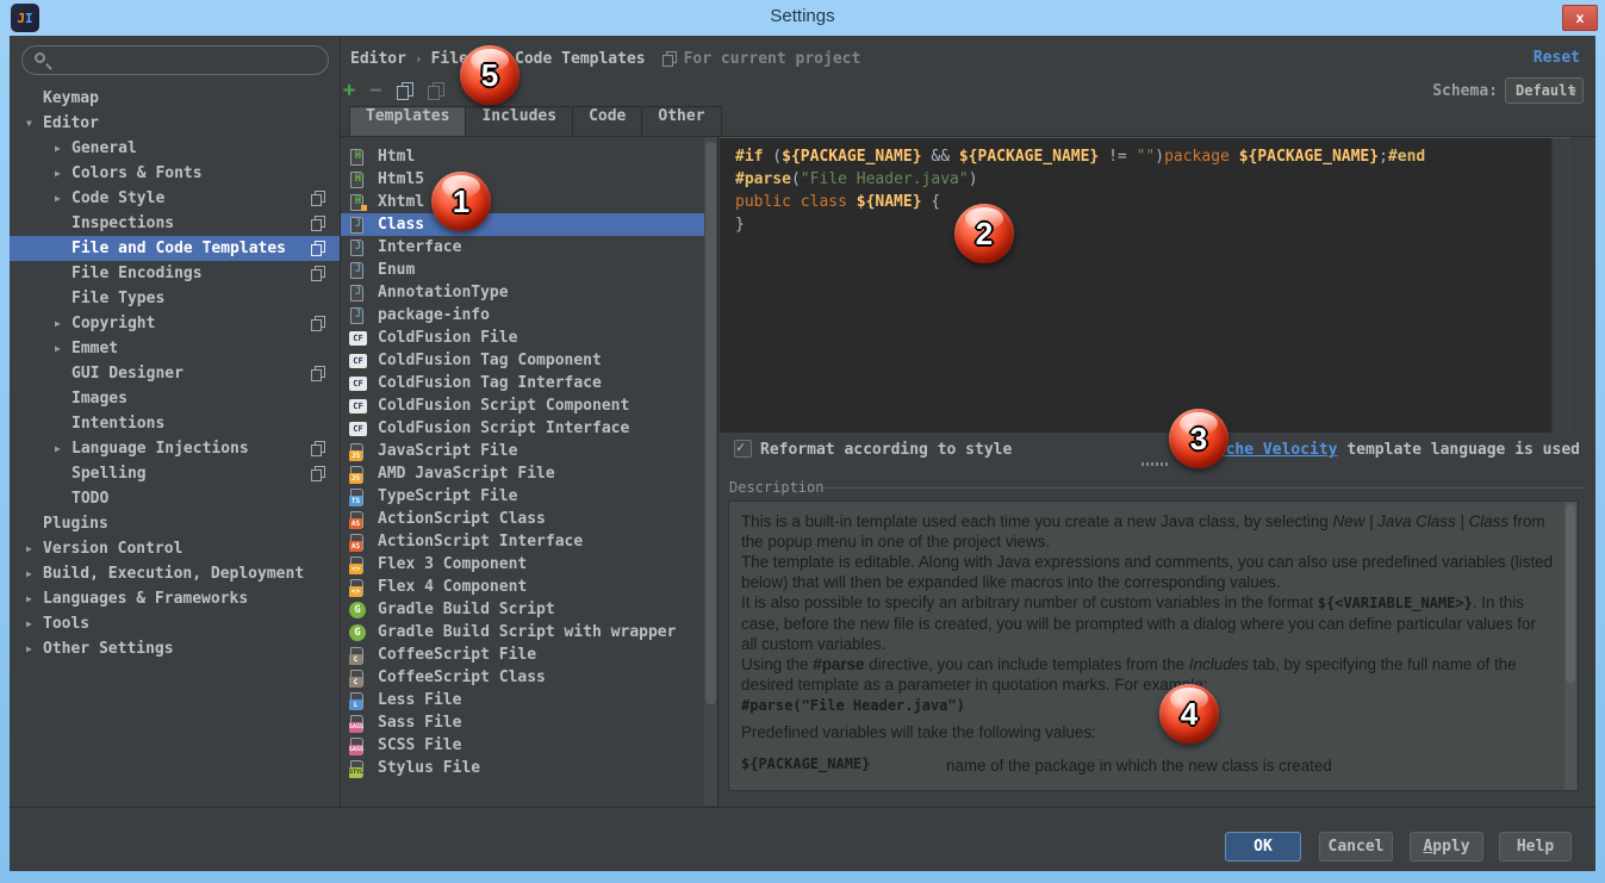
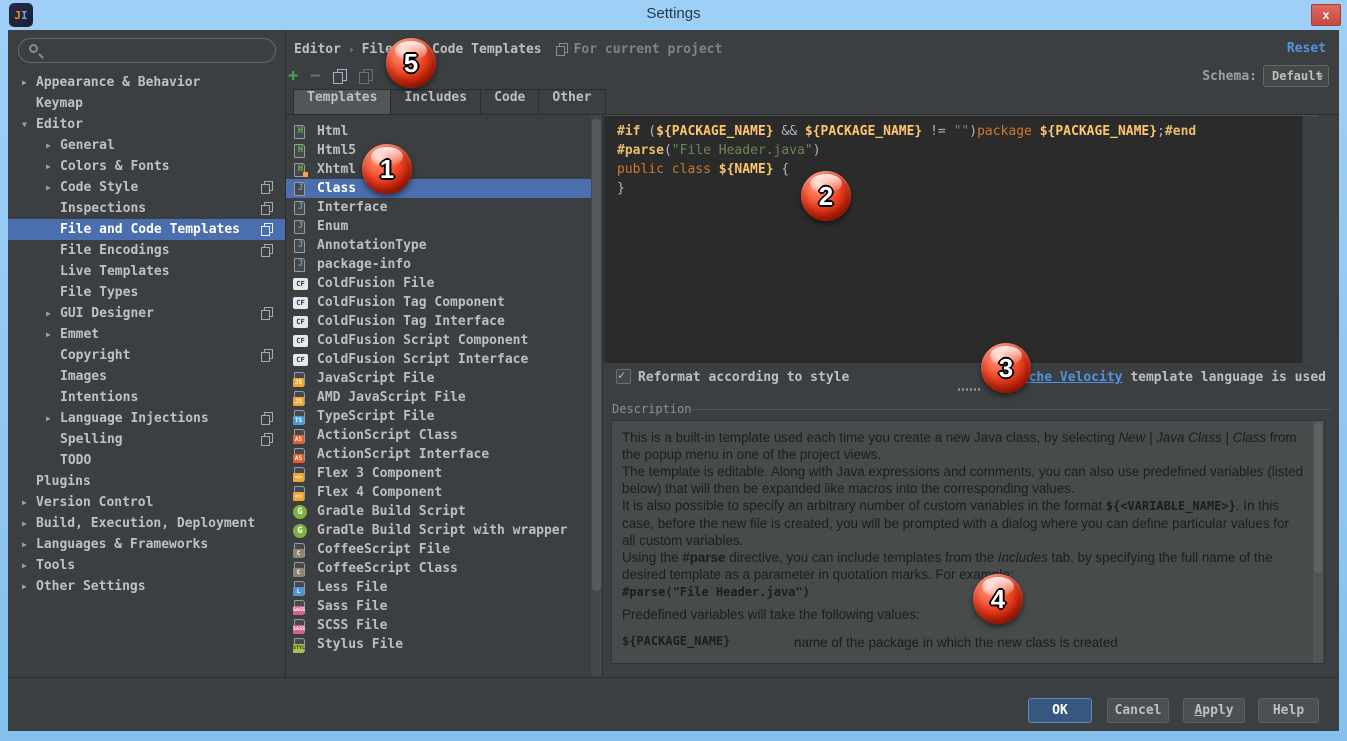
  J
  I
  Settings
  x
+ Appearance & Behavior
  Keymap
  Editor
  General
  Colors & Fonts
  Code Style
  Inspections
  File and Code Templates
  File Encodings
+ Live Templates
  File Types
- Copyright
+ GUI Designer
  Emmet
- GUI Designer
+ Copyright
  Images
  Intentions
  Language Injections
  Spelling
  TODO
  Plugins
  Version Control
  Build, Execution, Deployment
  Languages & Frameworks
  Tools
  Other Settings
  Editor
  ›
  Fil Code Templates
  For current project
  Reset
  +
  −
  Schema:
  Default
  Templates
  Includes
  Code
  Other
  H
  Html
  H
  Html5
  H
  Xhtml
  J
  Class
  J
  Interface
  J
  Enum
  J
  AnnotationType
  J
  package-info
  CF
  ColdFusion File
  CF
  ColdFusion Tag Component
  CF
  ColdFusion Tag Interface
  CF
  ColdFusion Script Component
  CF
  ColdFusion Script Interface
  JavaScript File
  AMD JavaScript File
  TypeScript File
  ActionScript Class
  ActionScript Interface
  Flex 3 Component
  Flex 4 Component
  G
  Gradle Build Script
  G
  Gradle Build Script with wrapper
  CoffeeScript File
  CoffeeScript Class
  Less File
  Sass File
  SCSS File
  Stylus File
  #if (${PACKAGE_NAME} && ${PACKAGE_NAME} != "")package ${PACKAGE_NAME};#end
  #parse("File Header.java")
  public class ${NAME} {
  }
  Reformat according to style
  che Velocity template language is used
  Description
  This is a built-in template used each time you create a new Java class, by selecting New | Java Class | Class from the popup menu in one of the project views.
  The template is editable. Along with Java expressions and comments, you can also use predefined variables (listed below) that will then be expanded like macros into the corresponding values.
  It is also possible to specify an arbitrary number of custom variables in the format ${<VARIABLE_NAME>}. In this case, before the new file is created, you will be prompted with a dialog where you can define particular values for all custom variables.
  Using the #parse directive, you can include templates from the Includes tab, by specifying the full name of the desired template as a parameter in quotation marks. For exam:
  #parse("File Header.java")
  Predefined variables will take the following values:
  ${PACKAGE_NAME}
  name of the package in which the new class is created
  OK
  Cancel
  A
  pply
  Help
  1
  2
  3
  4
  5
